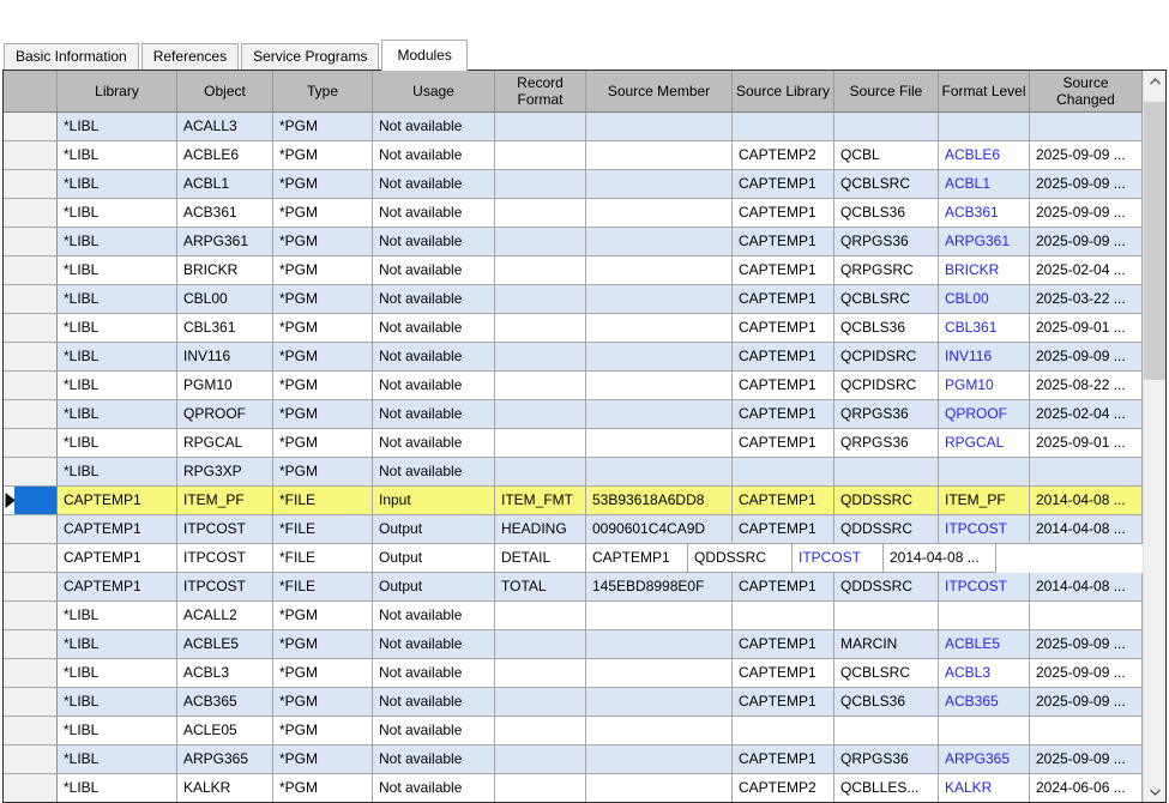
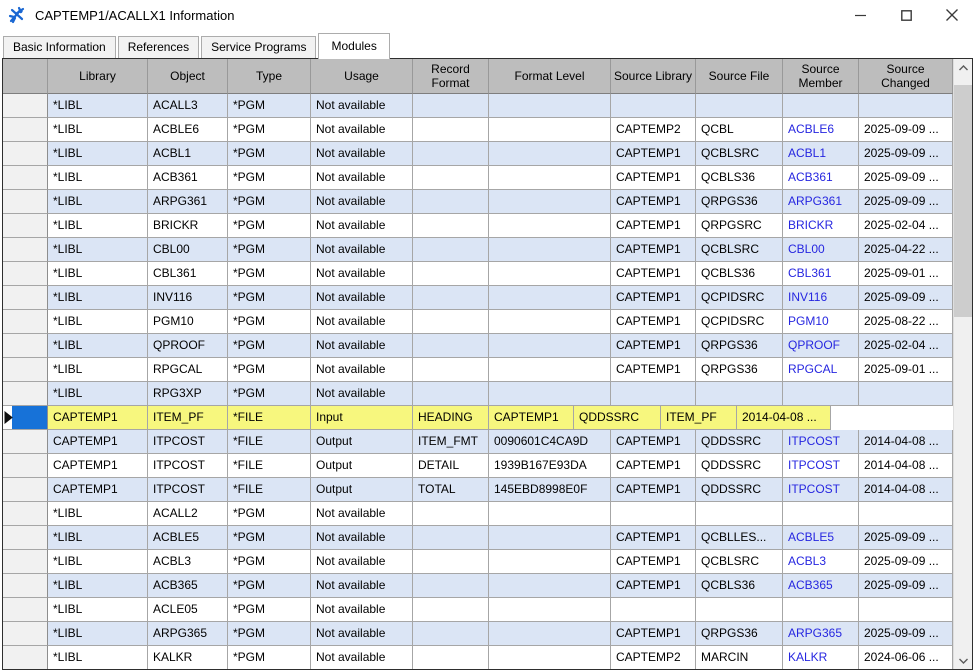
+ CAPTEMP1/ACALLX1 Information
  Basic Information
  References
  Service Programs
  Modules
  Library
  Object
  Type
  Usage
  Record Format
- Source Member
+ Format Level
  Source Library
  Source File
- Format Level
+ Source Member
  Source Changed
  *LIBL
  ACALL3
  *PGM
  Not available
  *LIBL
  ACBLE6
  *PGM
  Not available
  CAPTEMP2
  QCBL
  ACBLE6
  2025-09-09 ...
  *LIBL
  ACBL1
  *PGM
  Not available
  CAPTEMP1
  QCBLSRC
  ACBL1
  2025-09-09 ...
  *LIBL
  ACB361
  *PGM
  Not available
  CAPTEMP1
  QCBLS36
  ACB361
  2025-09-09 ...
  *LIBL
  ARPG361
  *PGM
  Not available
  CAPTEMP1
  QRPGS36
  ARPG361
  2025-09-09 ...
  *LIBL
  BRICKR
  *PGM
  Not available
  CAPTEMP1
  QRPGSRC
  BRICKR
  2025-02-04 ...
  *LIBL
  CBL00
  *PGM
  Not available
  CAPTEMP1
  QCBLSRC
  CBL00
- 2025-03-22 ...
+ 2025-04-22 ...
  *LIBL
  CBL361
  *PGM
  Not available
  CAPTEMP1
  QCBLS36
  CBL361
  2025-09-01 ...
  *LIBL
  INV116
  *PGM
  Not available
  CAPTEMP1
  QCPIDSRC
  INV116
  2025-09-09 ...
  *LIBL
  PGM10
  *PGM
  Not available
  CAPTEMP1
  QCPIDSRC
  PGM10
  2025-08-22 ...
  *LIBL
  QPROOF
  *PGM
  Not available
  CAPTEMP1
  QRPGS36
  QPROOF
  2025-02-04 ...
  *LIBL
  RPGCAL
  *PGM
  Not available
  CAPTEMP1
  QRPGS36
  RPGCAL
  2025-09-01 ...
  *LIBL
  RPG3XP
  *PGM
  Not available
  CAPTEMP1
  ITEM_PF
  *FILE
  Input
- ITEM_FMT
+ HEADING
- 53B93618A6DD8
  CAPTEMP1
  QDDSSRC
  ITEM_PF
  2014-04-08 ...
  CAPTEMP1
  ITPCOST
  *FILE
  Output
- HEADING
+ ITEM_FMT
  0090601C4CA9D
  CAPTEMP1
  QDDSSRC
  ITPCOST
  2014-04-08 ...
  CAPTEMP1
  ITPCOST
  *FILE
  Output
  DETAIL
+ 1939B167E93DA
  CAPTEMP1
  QDDSSRC
  ITPCOST
  2014-04-08 ...
  CAPTEMP1
  ITPCOST
  *FILE
  Output
  TOTAL
  145EBD8998E0F
  CAPTEMP1
  QDDSSRC
  ITPCOST
  2014-04-08 ...
  *LIBL
  ACALL2
  *PGM
  Not available
  *LIBL
  ACBLE5
  *PGM
  Not available
  CAPTEMP1
- MARCIN
+ QCBLLES...
  ACBLE5
  2025-09-09 ...
  *LIBL
  ACBL3
  *PGM
  Not available
  CAPTEMP1
  QCBLSRC
  ACBL3
  2025-09-09 ...
  *LIBL
  ACB365
  *PGM
  Not available
  CAPTEMP1
  QCBLS36
  ACB365
  2025-09-09 ...
  *LIBL
  ACLE05
  *PGM
  Not available
  *LIBL
  ARPG365
  *PGM
  Not available
  CAPTEMP1
  QRPGS36
  ARPG365
  2025-09-09 ...
  *LIBL
  KALKR
  *PGM
  Not available
  CAPTEMP2
- QCBLLES...
+ MARCIN
  KALKR
  2024-06-06 ...
